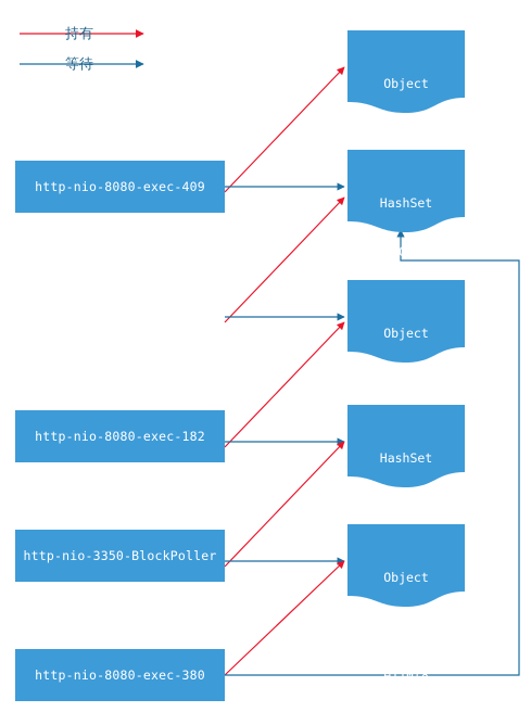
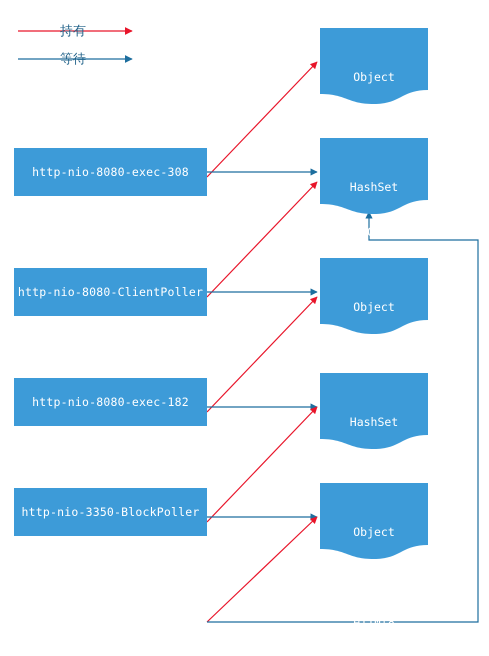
  持有
  等待
- http-nio-8080-exec-409
+ http-nio-8080-exec-308
+ http-nio-8080-ClientPoller
  http-nio-8080-exec-182
  http-nio-3350-BlockPoller
- http-nio-8080-exec-380
  Object
  HashSet
  0x00000006c0
  Object
  HashSet
  Object
  e110f8
